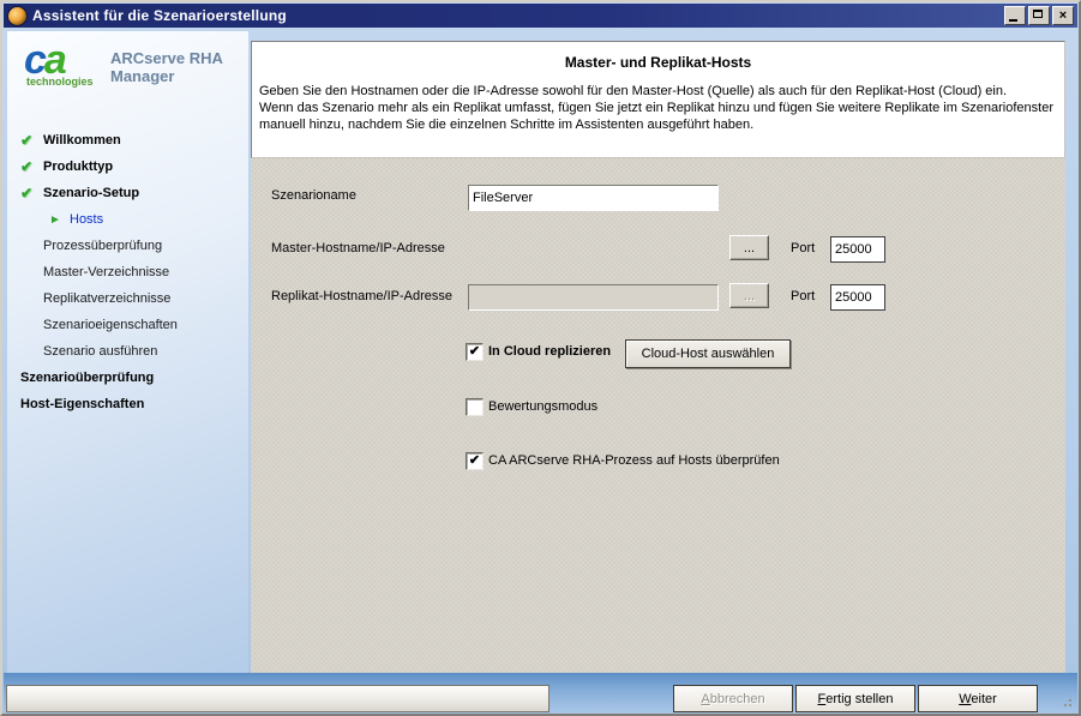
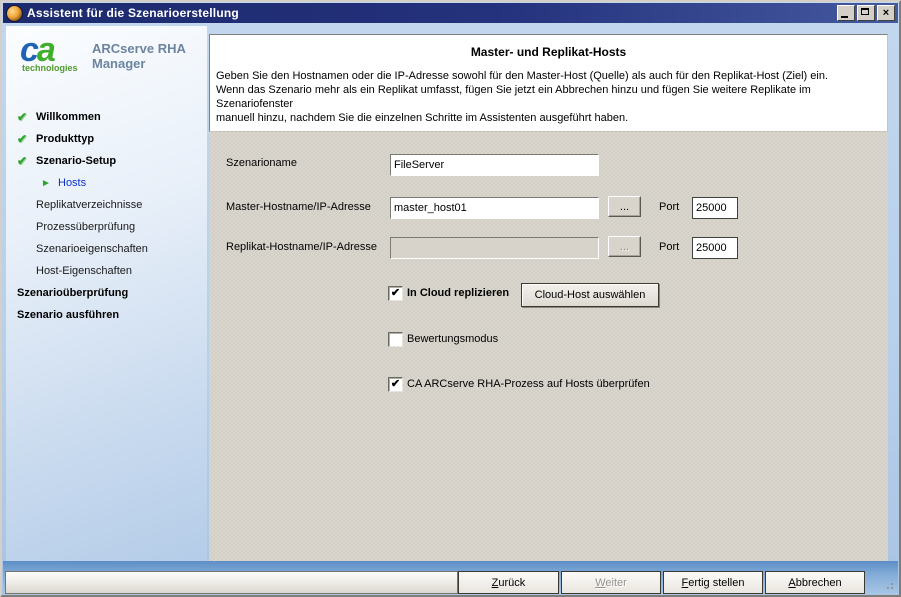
  Assistent für die Szenarioerstellung
  ×
  ca
  technologies
  ARCserve RHA
  Manager
  ✔
  Willkommen
  ✔
  Produkttyp
  ✔
  Szenario-Setup
  ►
  Hosts
- Prozessüberprüfung
+ Replikatverzeichnisse
- Master-Verzeichnisse
- Replikatverzeichnisse
+ Prozessüberprüfung
  Szenarioeigenschaften
- Szenario ausführen
+ Host-Eigenschaften
  Szenarioüberprüfung
- Host-Eigenschaften
+ Szenario ausführen
  Master- und Replikat-Hosts
- Geben Sie den Hostnamen oder die IP-Adresse sowohl für den Master-Host (Quelle) als auch für den Replikat-Host (Cloud) ein.
+ Geben Sie den Hostnamen oder die IP-Adresse sowohl für den Master-Host (Quelle) als auch für den Replikat-Host (Ziel) ein.
- Wenn das Szenario mehr als ein Replikat umfasst, fügen Sie jetzt ein Replikat hinzu und fügen Sie weitere Replikate im Szenariofenster
+ Wenn das Szenario mehr als ein Replikat umfasst, fügen Sie jetzt ein Abbrechen hinzu und fügen Sie weitere Replikate im Szenariofenster
  manuell hinzu, nachdem Sie die einzelnen Schritte im Assistenten ausgeführt haben.
  Szenarioname
  FileServer
  Master-Hostname/IP-Adresse
+ master_host01
  ...
  Port
  25000
  Replikat-Hostname/IP-Adresse
  ...
  Port
  25000
  ✔
  In Cloud replizieren
  Cloud-Host auswählen
  Bewertungsmodus
  ✔
  CA ARCserve RHA-Prozess auf Hosts überprüfen
+ Zurück
- Abbrechen
+ Weiter
  Fertig stellen
- Weiter
+ Abbrechen
